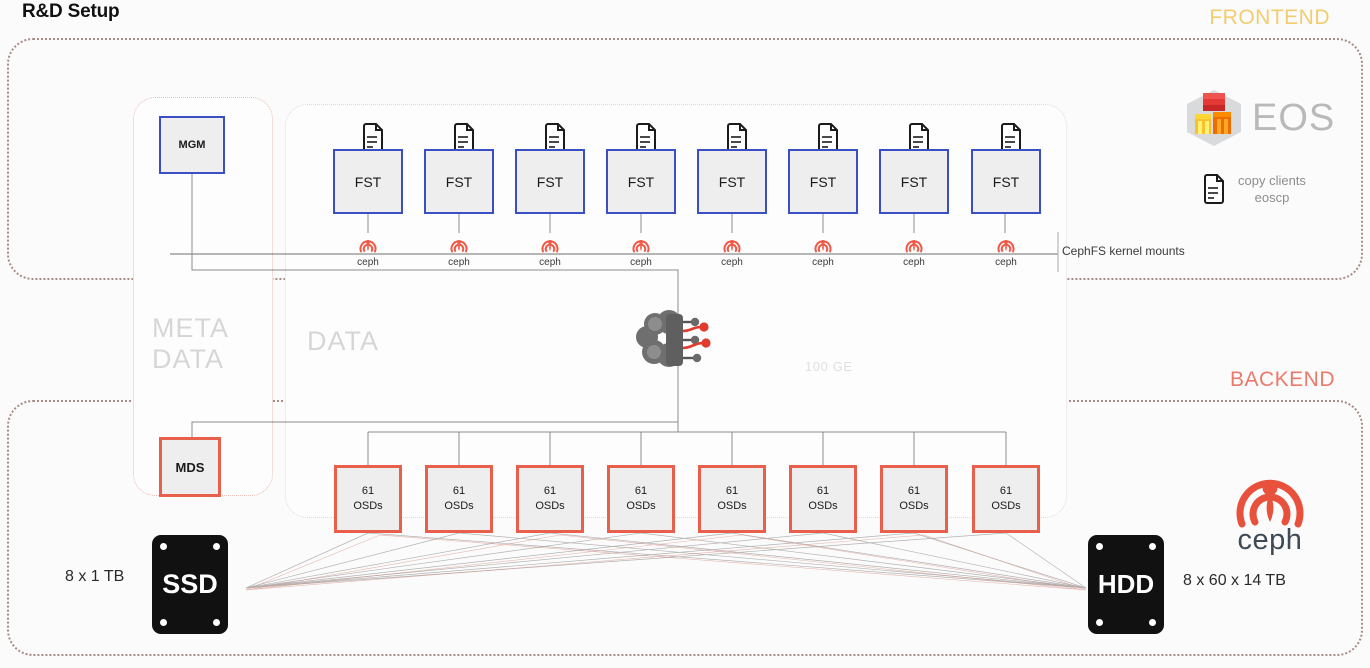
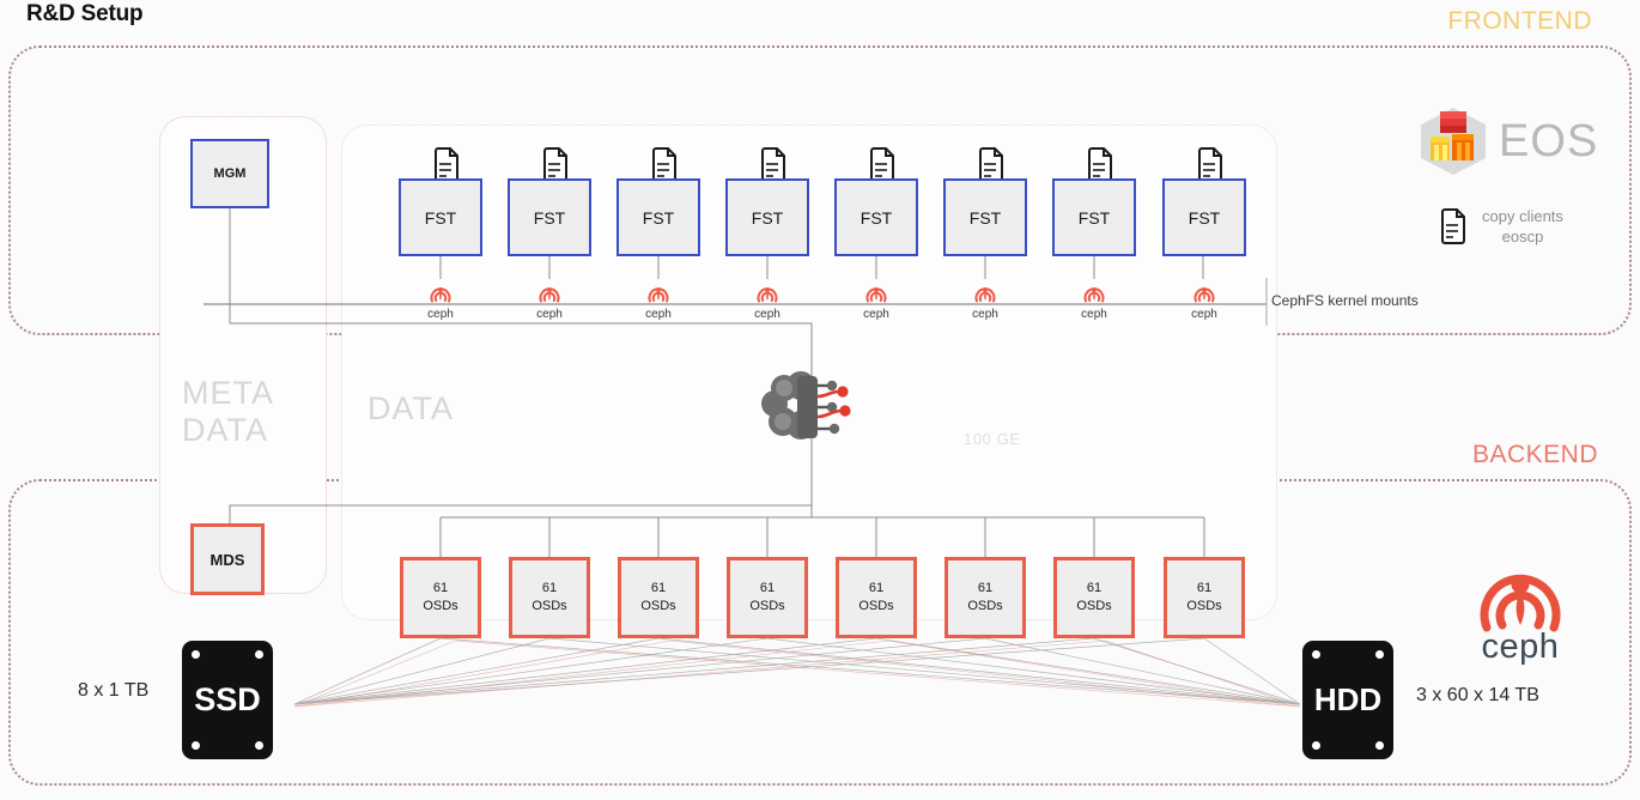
  R&D Setup
  FRONTEND
  BACKEND
  META DATA
  DATA
  100 GE
  MGM
  FST
  ceph
  FST
  ceph
  FST
  ceph
  FST
  ceph
  FST
  ceph
  FST
  ceph
  FST
  ceph
  FST
  ceph
  MDS
  61
  OSDs
  61
  OSDs
  61
  OSDs
  61
  OSDs
  61
  OSDs
  61
  OSDs
  61
  OSDs
  61
  OSDs
  CephFS kernel mounts
  EOS
  copy clients
  eoscp
  ceph
  SSD
  8 x 1 TB
  HDD
- 8 x 60 x 14 TB
+ 3 x 60 x 14 TB
